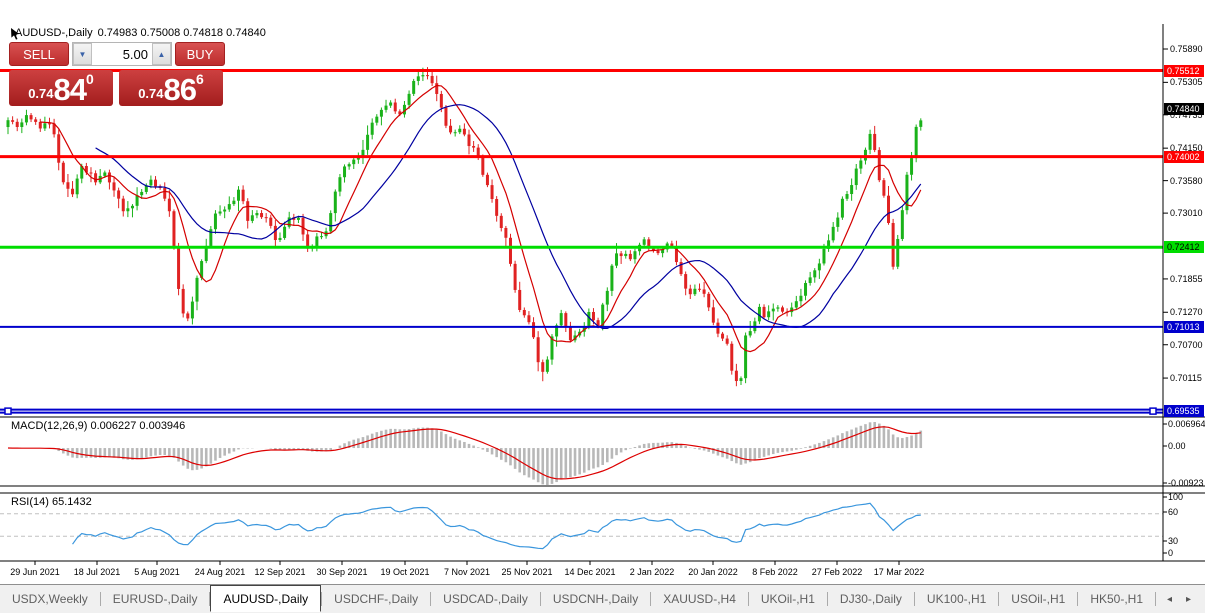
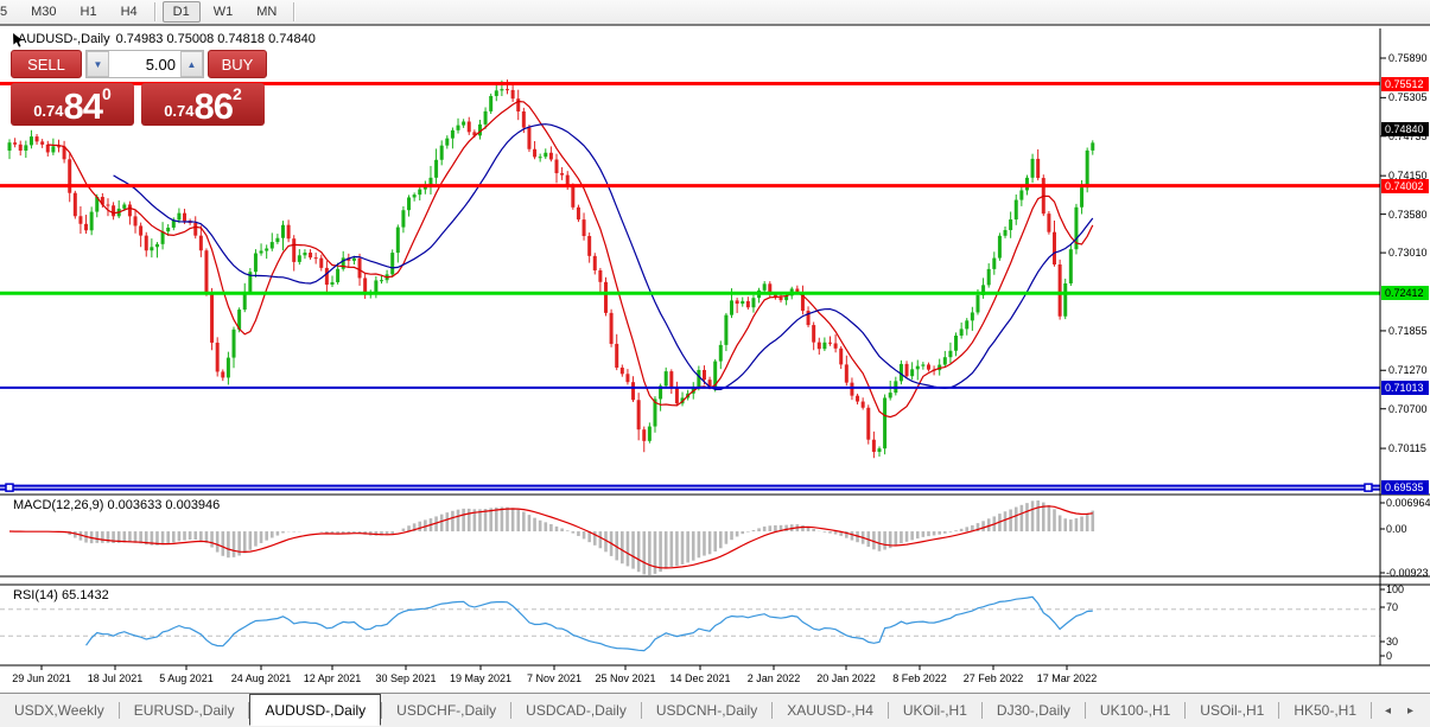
+ 5
+ M30
+ H1
+ H4
+ D1
+ W1
+ MN
  AUDUSD-,Daily
  0.74983 0.75008 0.74818 0.74840
  SELL
  ▼
  5.00
  ▲
  BUY
  0.74
  84
  0
  0.74
  86
- 6
+ 2
- MACD(12,26,9) 0.006227 0.003946
+ MACD(12,26,9) 0.003633 0.003946
  RSI(14) 65.1432
  0.75890
  0.75305
  0.74150
  0.73580
  0.73010
  0.71855
  0.71270
  0.70700
  0.70115
  0.75512
  0.74840
  0.74002
  0.72412
  0.71013
  0.69535
  0.006964
  0.00
  -0.00923
  100
- 60
+ 70
  30
  0
  29 Jun 2021
  18 Jul 2021
  5 Aug 2021
  24 Aug 2021
- 12 Sep 2021
+ 12 Apr 2021
  30 Sep 2021
- 19 Oct 2021
+ 19 May 2021
  7 Nov 2021
  25 Nov 2021
  14 Dec 2021
  2 Jan 2022
  20 Jan 2022
  8 Feb 2022
  27 Feb 2022
  17 Mar 2022
  USDX,Weekly
  EURUSD-,Daily
  AUDUSD-,Daily
  USDCHF-,Daily
  USDCAD-,Daily
  USDCNH-,Daily
  XAUUSD-,H4
  UKOil-,H1
  DJ30-,Daily
  UK100-,H1
  USOil-,H1
  HK50-,H1
  ◂
  ▸
